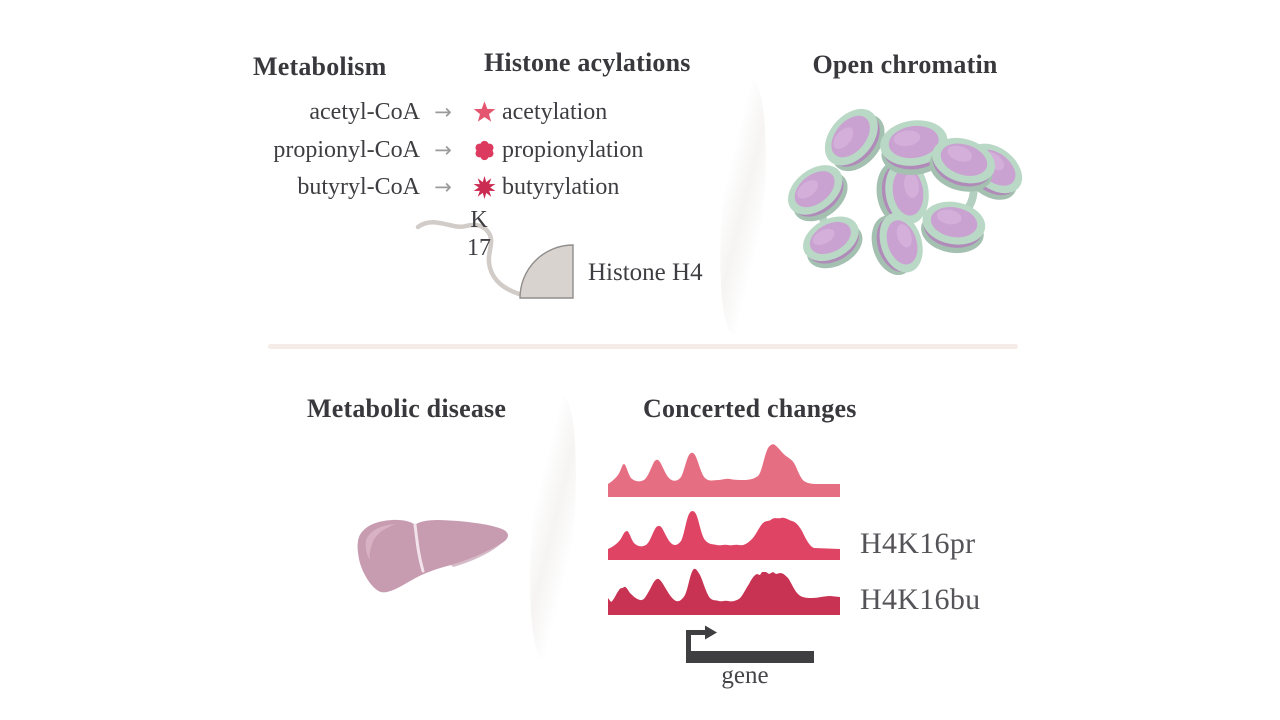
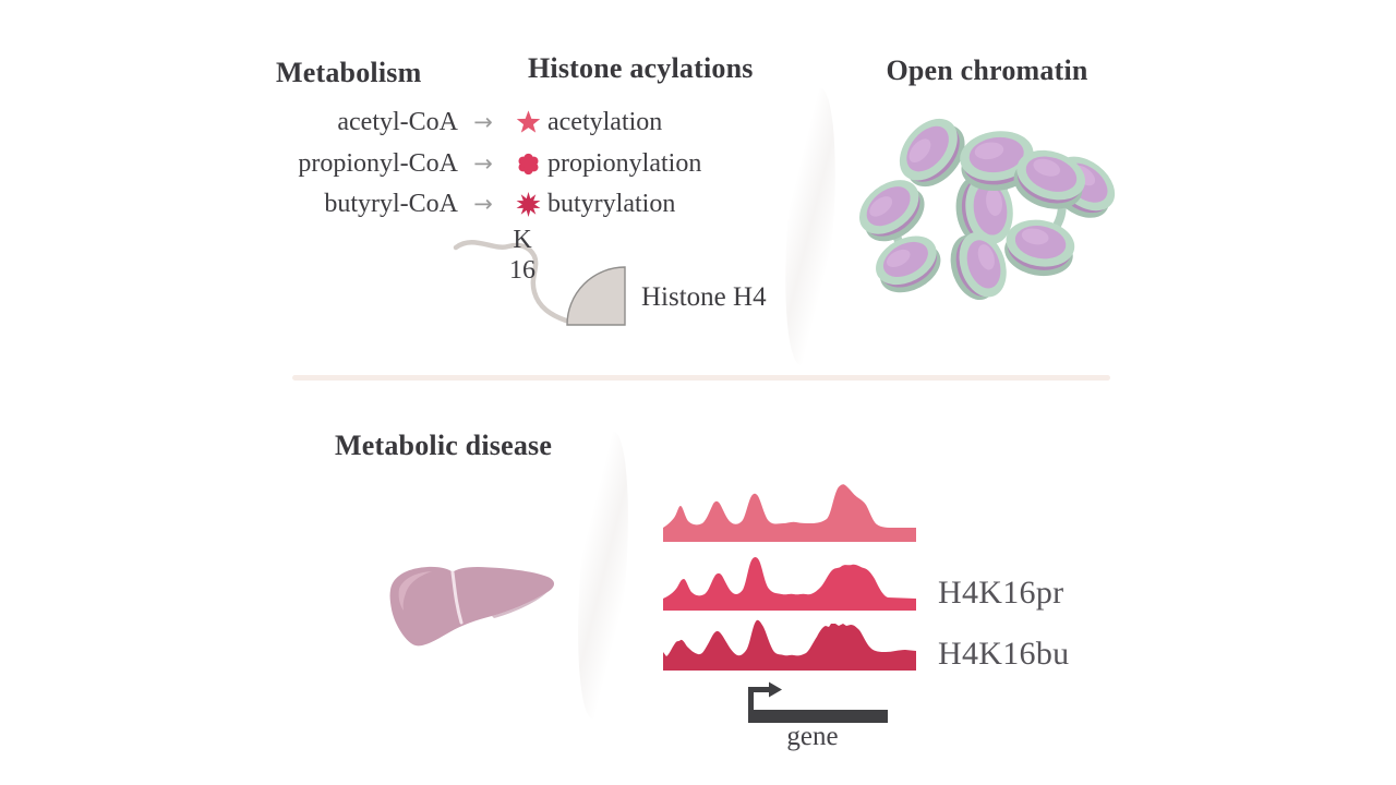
  Metabolism
  Histone acylations
  acetyl-CoA
  →
  acetylation
  propionyl-CoA
  →
  propionylation
  butyryl-CoA
  →
  butyrylation
  K
- 17
+ 16
  Histone H4
  Open chromatin
  Metabolic disease
- Concerted changes
  H4K16pr
  H4K16bu
  gene
